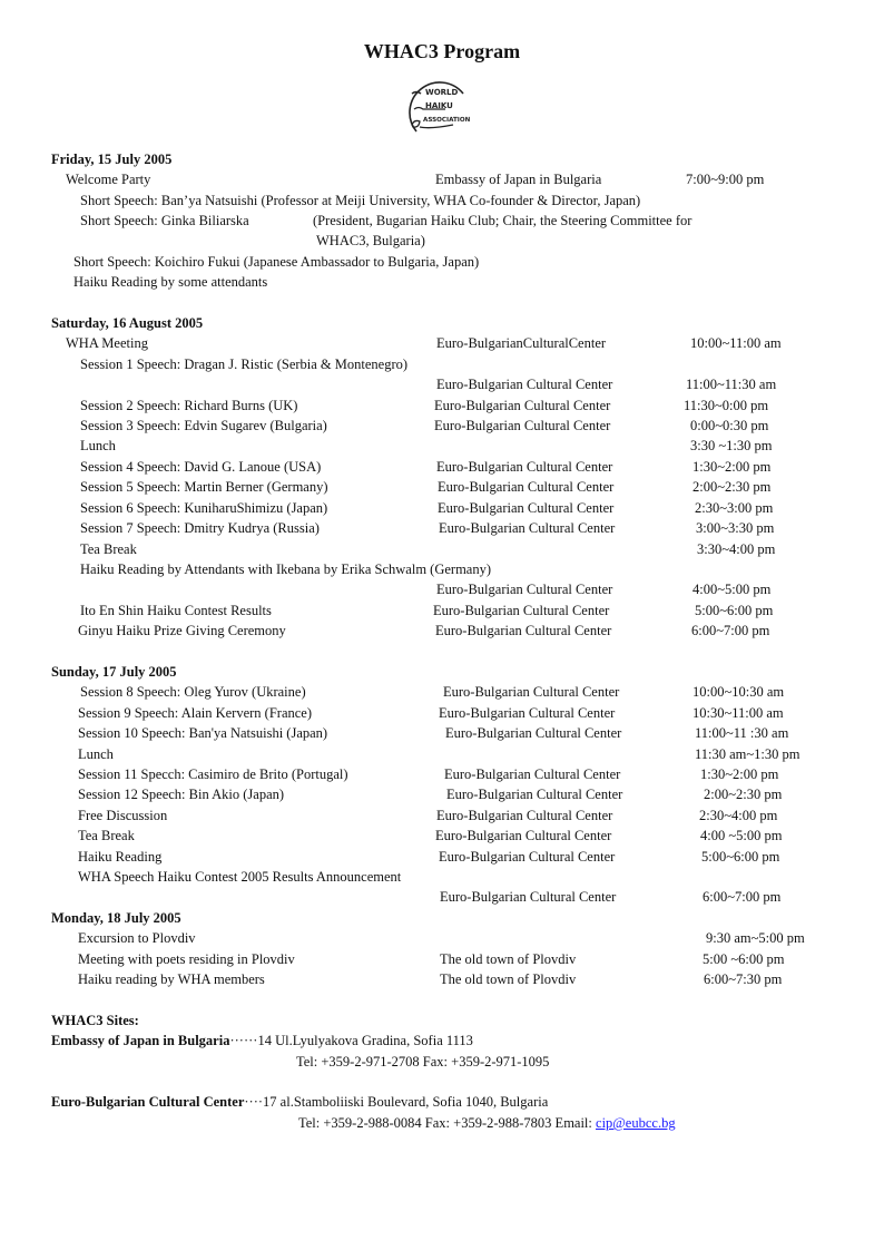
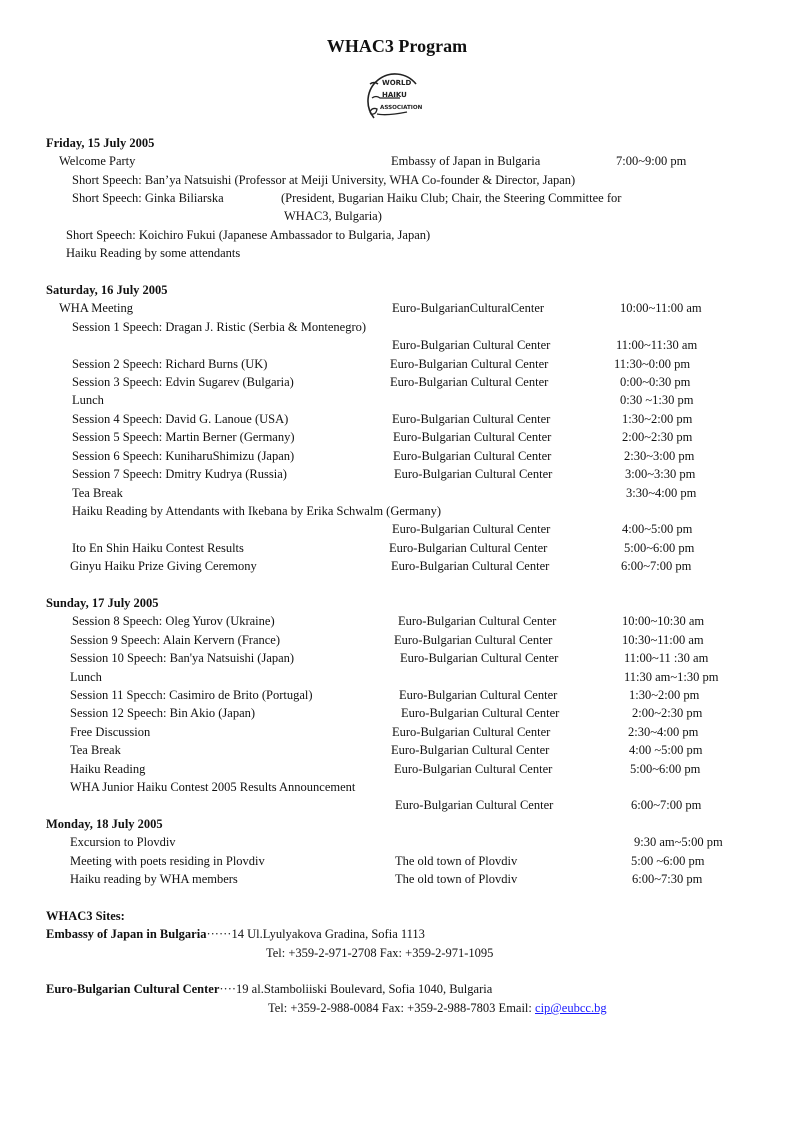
  WHAC3 Program
  WORLD
  HAIKU
  Friday, 15 July 2005
  Welcome Party
  Embassy of Japan in Bulgaria
  7:00~9:00 pm
  Short Speech: Ban’ya Natsuishi (Professor at Meiji University, WHA Co-founder & Director, Japan)
  Short Speech: Ginka Biliarska
  (President, Bugarian Haiku Club; Chair, the Steering Committee for
  WHAC3, Bulgaria)
  Short Speech: Koichiro Fukui (Japanese Ambassador to Bulgaria, Japan)
  Haiku Reading by some attendants
- Saturday, 16 August 2005
+ Saturday, 16 July 2005
  WHA Meeting
  Euro-BulgarianCulturalCenter
  10:00~11:00 am
  Session 1 Speech: Dragan J. Ristic (Serbia & Montenegro)
  Euro-Bulgarian Cultural Center
  11:00~11:30 am
  Session 2 Speech: Richard Burns (UK)
  Euro-Bulgarian Cultural Center
  11:30~0:00 pm
  Session 3 Speech: Edvin Sugarev (Bulgaria)
  Euro-Bulgarian Cultural Center
  0:00~0:30 pm
  Lunch
- 3:30 ~1:30 pm
+ 0:30 ~1:30 pm
  Session 4 Speech: David G. Lanoue (USA)
  Euro-Bulgarian Cultural Center
  1:30~2:00 pm
  Session 5 Speech: Martin Berner (Germany)
  Euro-Bulgarian Cultural Center
  2:00~2:30 pm
  Session 6 Speech: KuniharuShimizu (Japan)
  Euro-Bulgarian Cultural Center
  2:30~3:00 pm
  Session 7 Speech: Dmitry Kudrya (Russia)
  Euro-Bulgarian Cultural Center
  3:00~3:30 pm
  Tea Break
  3:30~4:00 pm
  Haiku Reading by Attendants with Ikebana by Erika Schwalm (Germany)
  Euro-Bulgarian Cultural Center
  4:00~5:00 pm
  Ito En Shin Haiku Contest Results
  Euro-Bulgarian Cultural Center
  5:00~6:00 pm
  Ginyu Haiku Prize Giving Ceremony
  Euro-Bulgarian Cultural Center
  6:00~7:00 pm
  Sunday, 17 July 2005
  Session 8 Speech: Oleg Yurov (Ukraine)
  Euro-Bulgarian Cultural Center
  10:00~10:30 am
  Session 9 Speech: Alain Kervern (France)
  Euro-Bulgarian Cultural Center
  10:30~11:00 am
  Session 10 Speech: Ban'ya Natsuishi (Japan)
  Euro-Bulgarian Cultural Center
  11:00~11 :30 am
  Lunch
  11:30 am~1:30 pm
  Session 11 Specch: Casimiro de Brito (Portugal)
  Euro-Bulgarian Cultural Center
  1:30~2:00 pm
  Session 12 Speech: Bin Akio (Japan)
  Euro-Bulgarian Cultural Center
  2:00~2:30 pm
  Free Discussion
  Euro-Bulgarian Cultural Center
  2:30~4:00 pm
  Tea Break
  Euro-Bulgarian Cultural Center
  4:00 ~5:00 pm
  Haiku Reading
  Euro-Bulgarian Cultural Center
  5:00~6:00 pm
- WHA Speech Haiku Contest 2005 Results Announcement
+ WHA Junior Haiku Contest 2005 Results Announcement
  Euro-Bulgarian Cultural Center
  6:00~7:00 pm
  Monday, 18 July 2005
  Excursion to Plovdiv
  9:30 am~5:00 pm
  Meeting with poets residing in Plovdiv
  The old town of Plovdiv
  5:00 ~6:00 pm
  Haiku reading by WHA members
  The old town of Plovdiv
  6:00~7:30 pm
  WHAC3 Sites:
  Embassy of Japan in Bulgaria······14 Ul.Lyulyakova Gradina, Sofia 1113
  Tel: +359-2-971-2708 Fax: +359-2-971-1095
- Euro-Bulgarian Cultural Center····17 al.Stamboliiski Boulevard, Sofia 1040, Bulgaria
+ Euro-Bulgarian Cultural Center····19 al.Stamboliiski Boulevard, Sofia 1040, Bulgaria
  Tel: +359-2-988-0084 Fax: +359-2-988-7803 Email: cip@eubcc.bg
